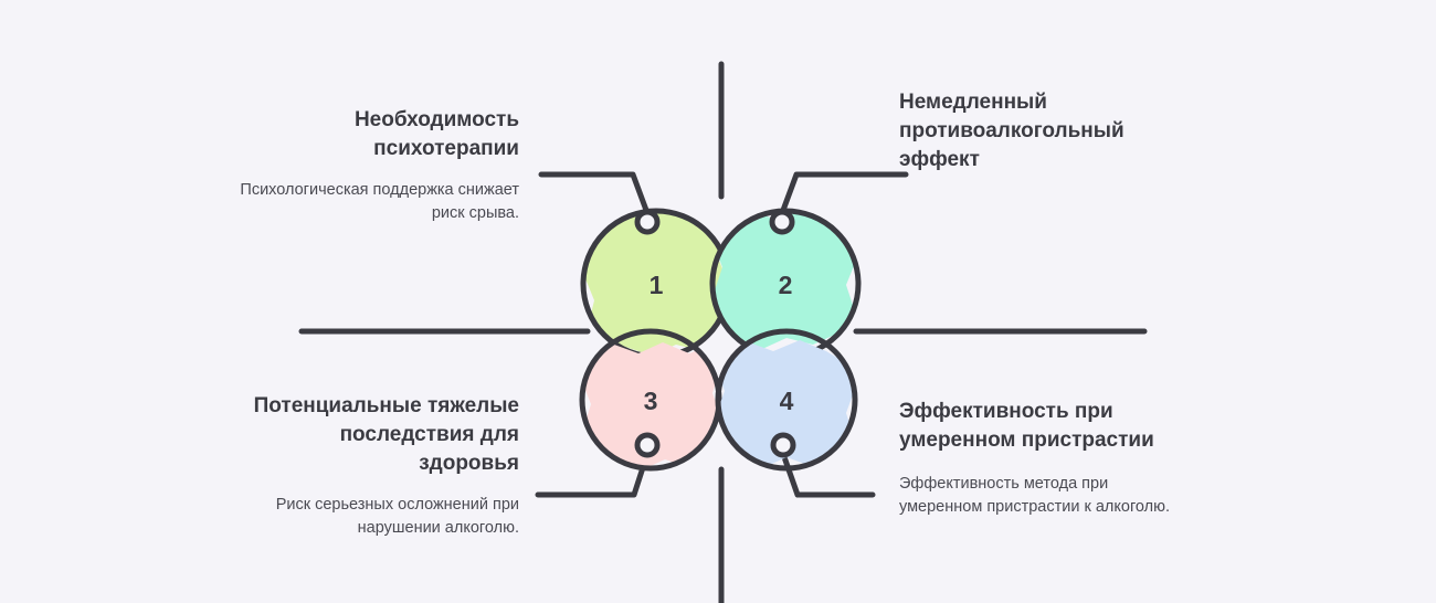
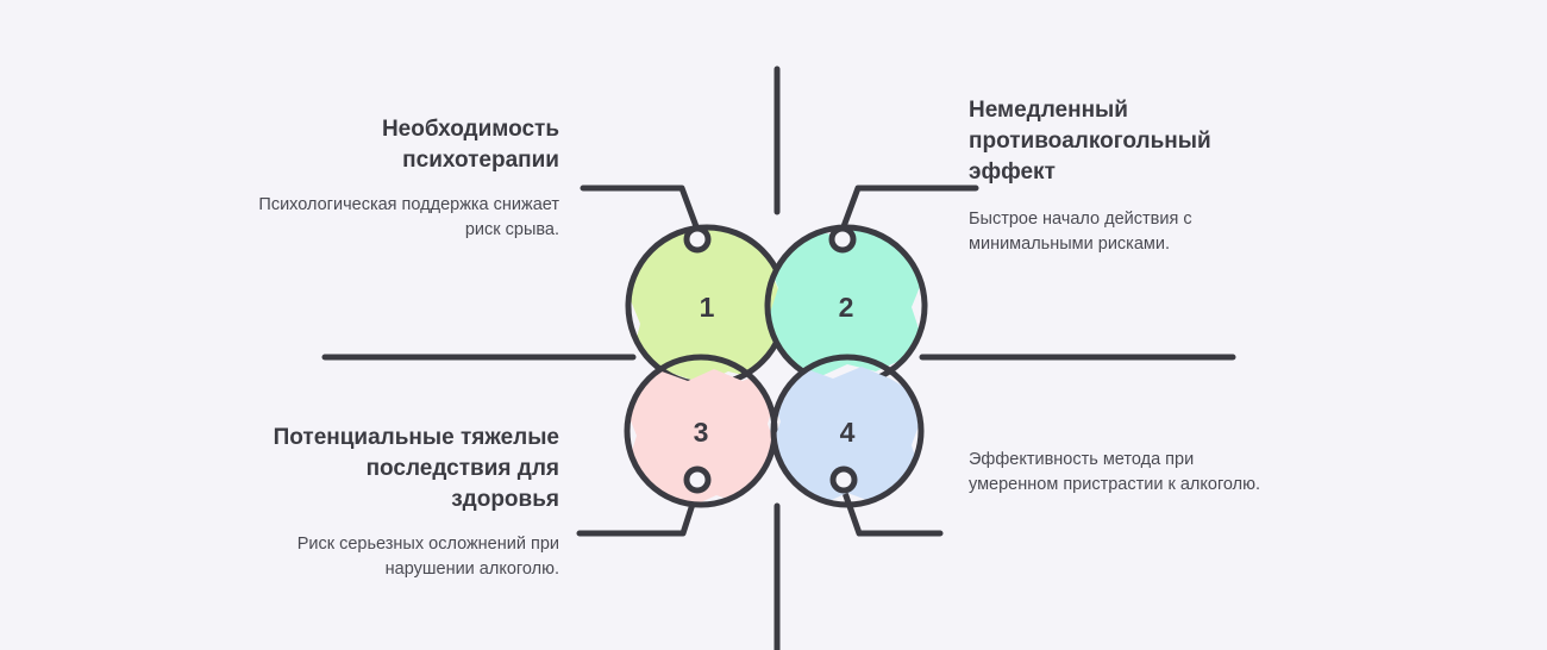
  1
  2
  3
  4
  Необходимость психотерапии
  Психологическая поддержка снижает риск срыва.
  Немедленный противоалкогольный эффект
+ Быстрое начало действия с минимальными рисками.
  Потенциальные тяжелые последствия для здоровья
  Риск серьезных осложнений при нарушении алкоголю.
- Эффективность при умеренном пристрастии
  Эффективность метода при умеренном пристрастии к алкоголю.
